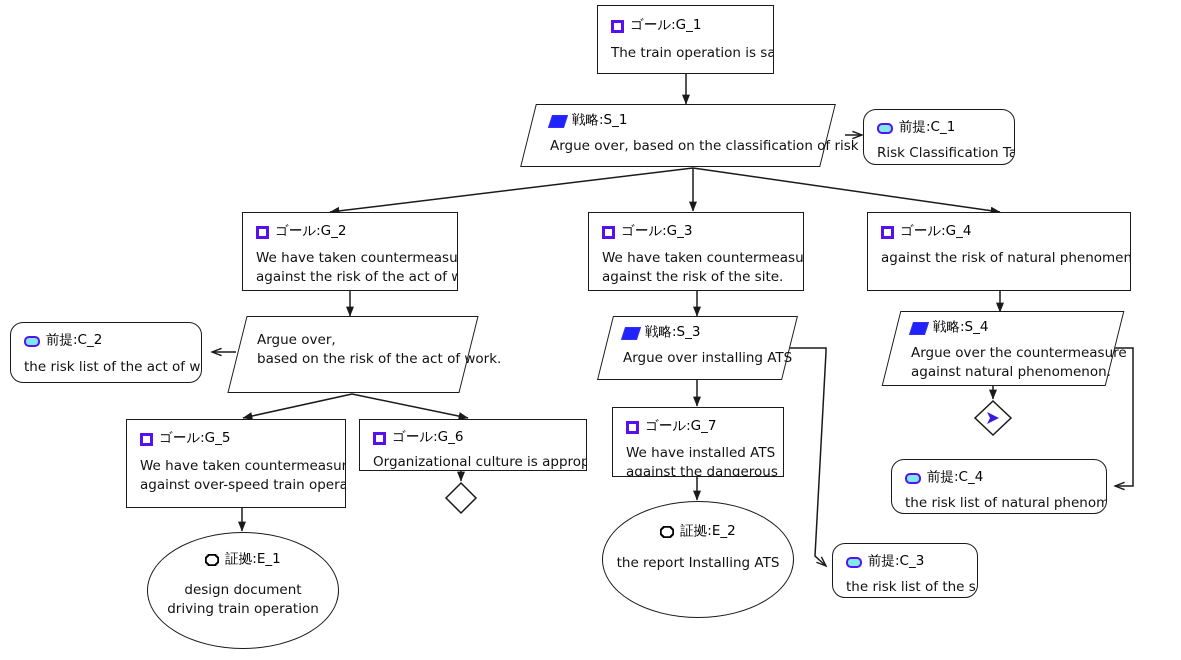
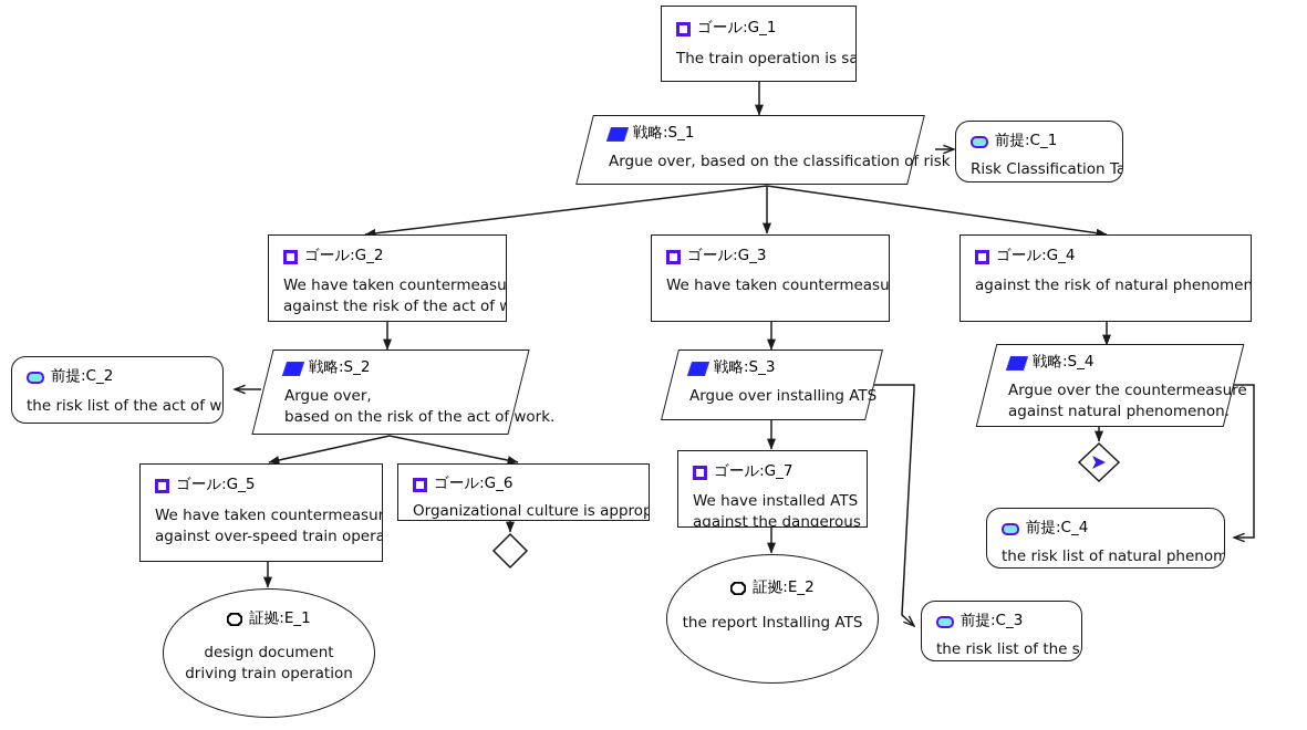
  ゴール:G_1
  The train operation is sa
  戦略:S_1
  Argue over, based on the classification of risk
  前提:C_1
  Risk Classification Ta
  ゴール:G_2
  We have taken countermeasu
  against the risk of the act of w
  ゴール:G_3
  We have taken countermeasu
- against the risk of the site.
  ゴール:G_4
  against the risk of natural phenomen
  前提:C_2
  the risk list of the act of w
+ 戦略:S_2
  Argue over,
  based on the risk of the act of work.
  戦略:S_3
  Argue over installing ATS
  戦略:S_4
  Argue over the countermeasure
  against natural phenomenon.
  ゴール:G_5
  We have taken countermeasur
  against over-speed train opera
  ゴール:G_6
  Organizational culture is approp
  ゴール:G_7
  We have installed ATS
  against the dangerous
  証拠:E_1
  design document
  driving train operation
  証拠:E_2
  the report Installing ATS
  前提:C_3
  the risk list of the s
  前提:C_4
  the risk list of natural phenom
